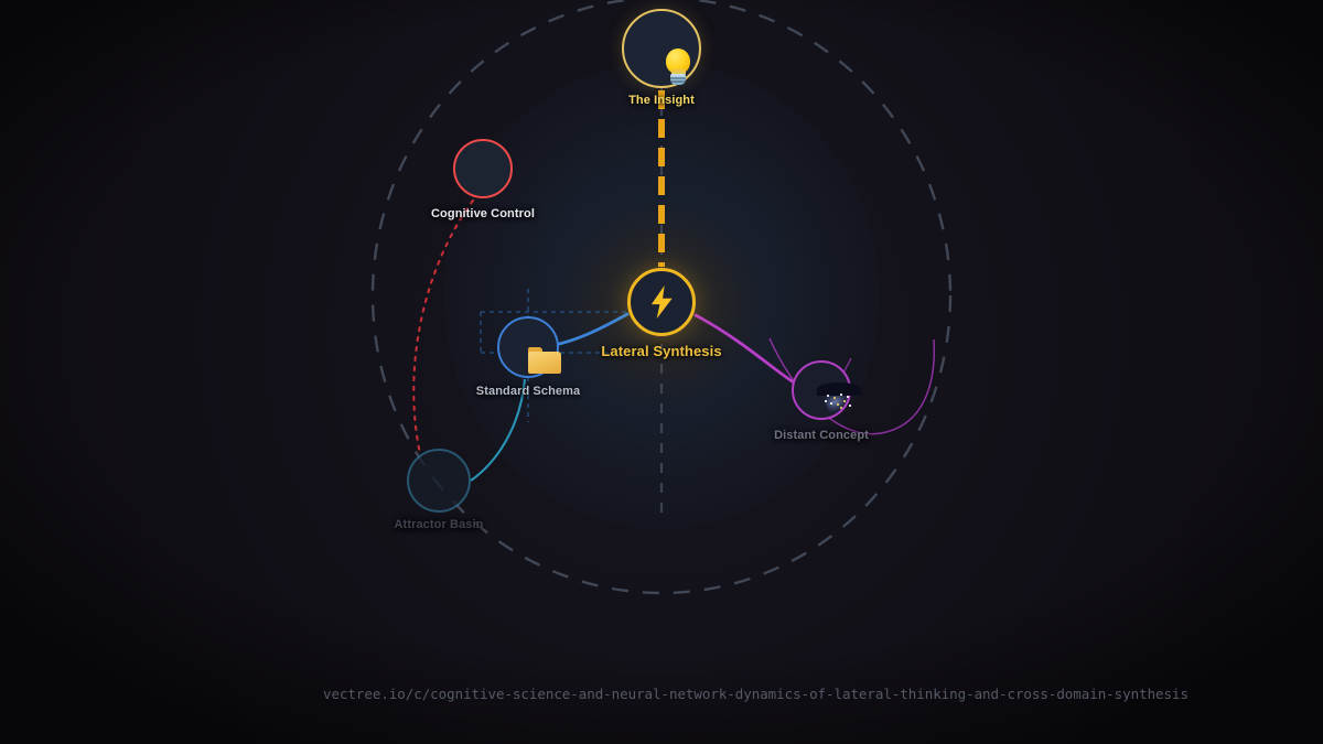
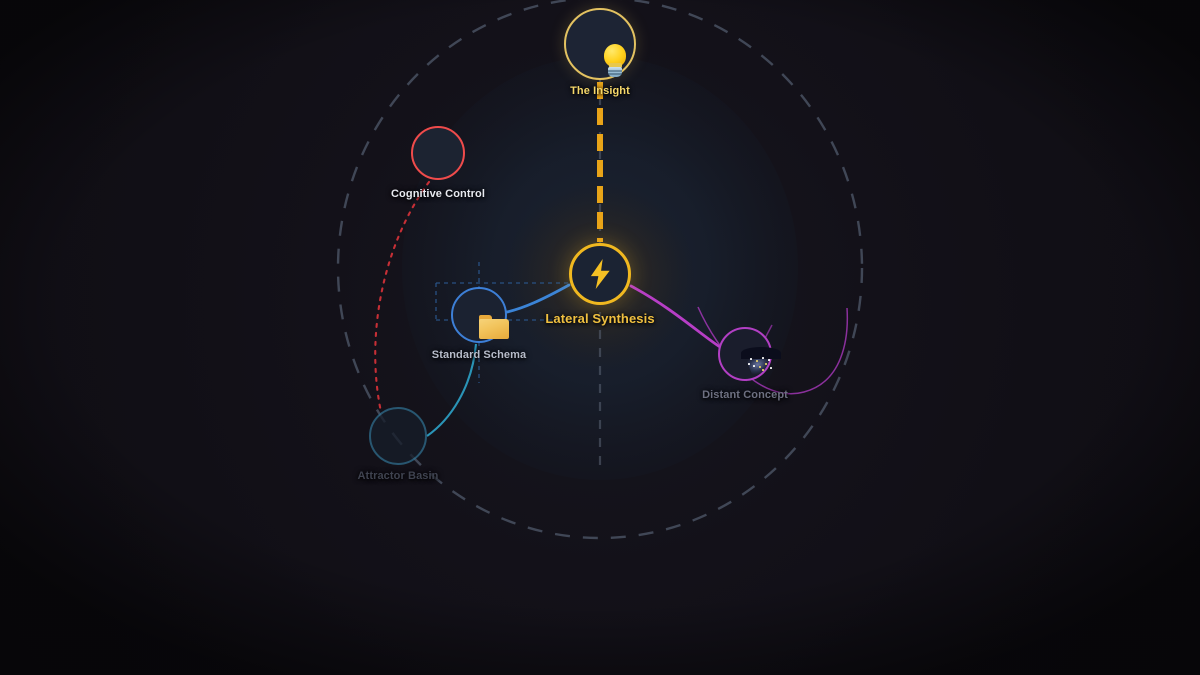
  The Insight
  Cognitive Control
  Lateral Synthesis
  Standard Schema
  Distant Concept
  Attractor Basin
- vectree.io/c/cognitive-science-and-neural-network-dynamics-of-lateral-thinking-and-cross-domain-synthesis
